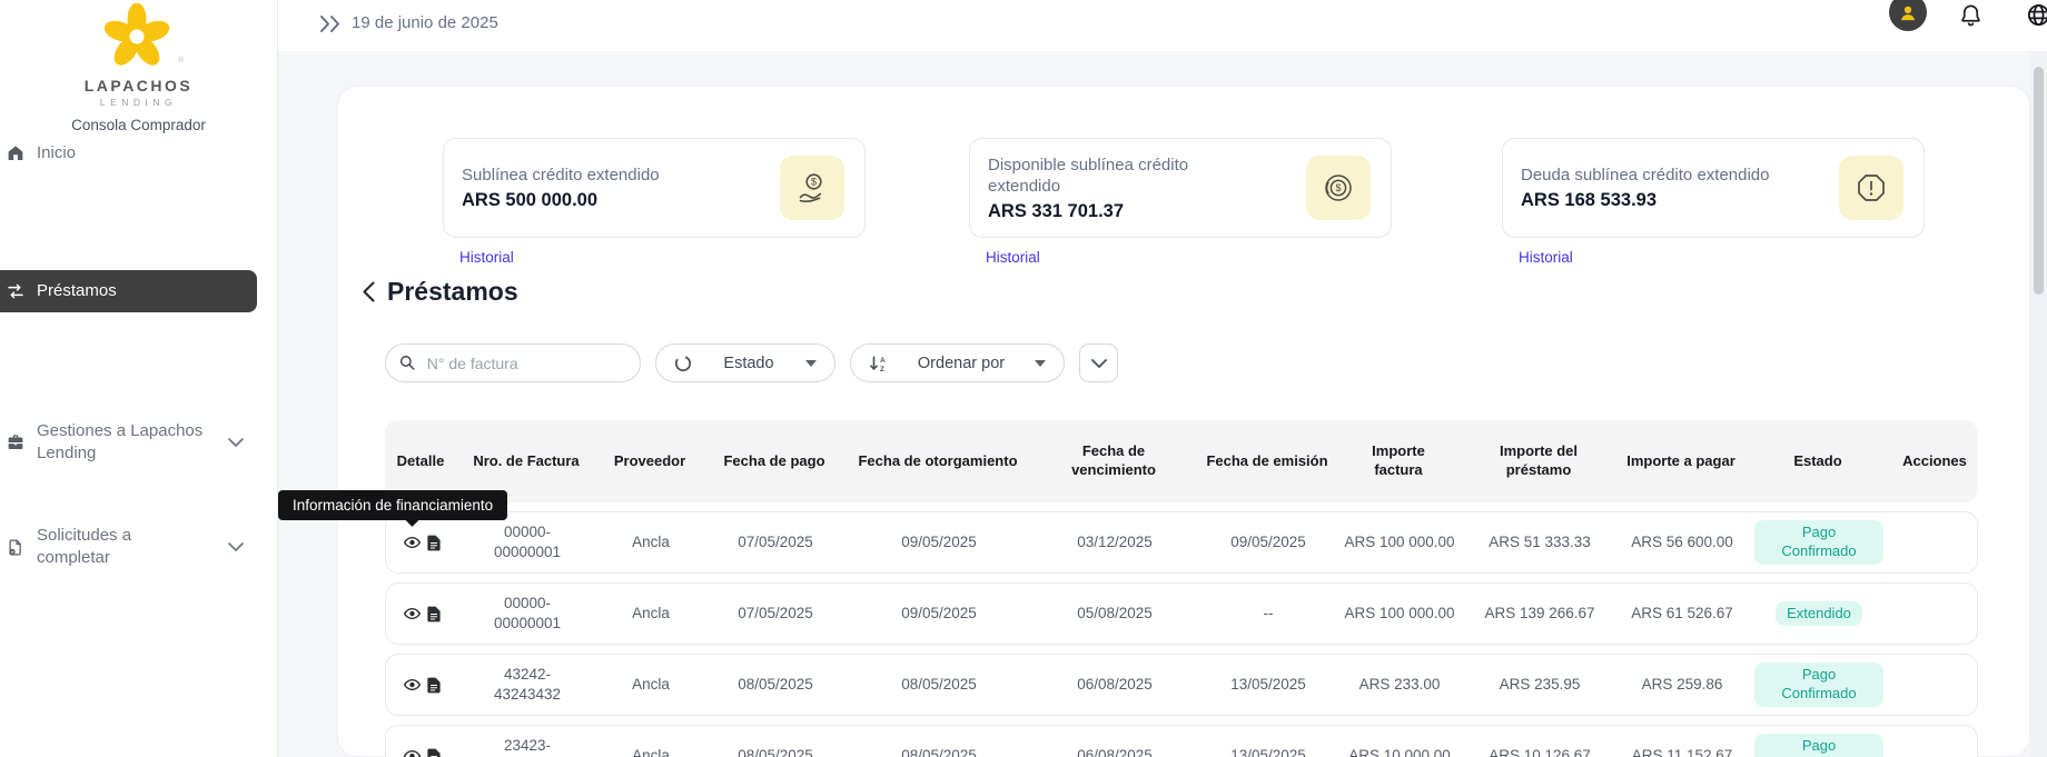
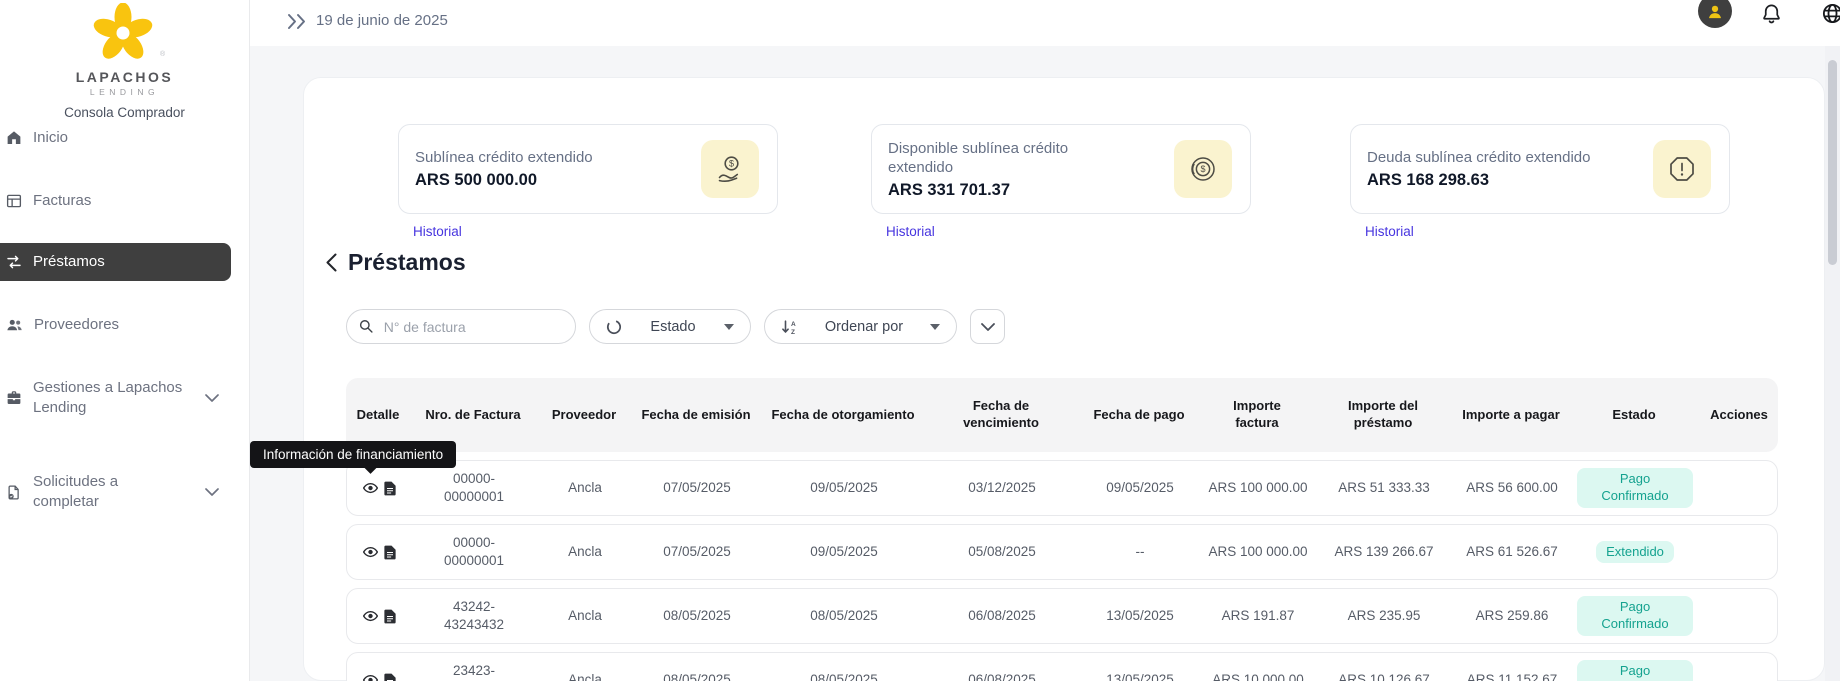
  LAPACHOS
  LENDING
  Consola Comprador
  Inicio
+ Facturas
  Préstamos
+ Proveedores
  Gestiones a Lapachos Lending
  Solicitudes a completar
  19 de junio de 2025
  Sublínea crédito extendido
  ARS 500 000.00
  $
  Historial
  Disponible sublínea crédito extendido
  ARS 331 701.37
  $
  Historial
  Deuda sublínea crédito extendido
- ARS 168 533.93
+ ARS 168 298.63
  Historial
  Préstamos
  N° de factura
  Estado
  Ordenar por
  Detalle
  Nro. de Factura
  Proveedor
- Fecha de pago
+ Fecha de emisión
  Fecha de otorgamiento
  Fecha de vencimiento
- Fecha de emisión
+ Fecha de pago
  Importe factura
  Importe del préstamo
  Importe a pagar
  Estado
  Acciones
  00000-00000001
  Ancla
  07/05/2025
  09/05/2025
  03/12/2025
  09/05/2025
  ARS 100 000.00
  ARS 51 333.33
  ARS 56 600.00
  Pago Confirmado
  00000-00000001
  Ancla
  07/05/2025
  09/05/2025
  05/08/2025
  --
  ARS 100 000.00
  ARS 139 266.67
  ARS 61 526.67
  Extendido
  43242-43243432
  Ancla
  08/05/2025
  08/05/2025
  06/08/2025
  13/05/2025
- ARS 233.00
+ ARS 191.87
  ARS 235.95
  ARS 259.86
  Pago Confirmado
  Ancla
  08/05/2025
  08/05/2025
  06/08/2025
  13/05/2025
  ARS 10 000.00
  ARS 10 126.67
  ARS 11 152.67
  Información de financiamiento
